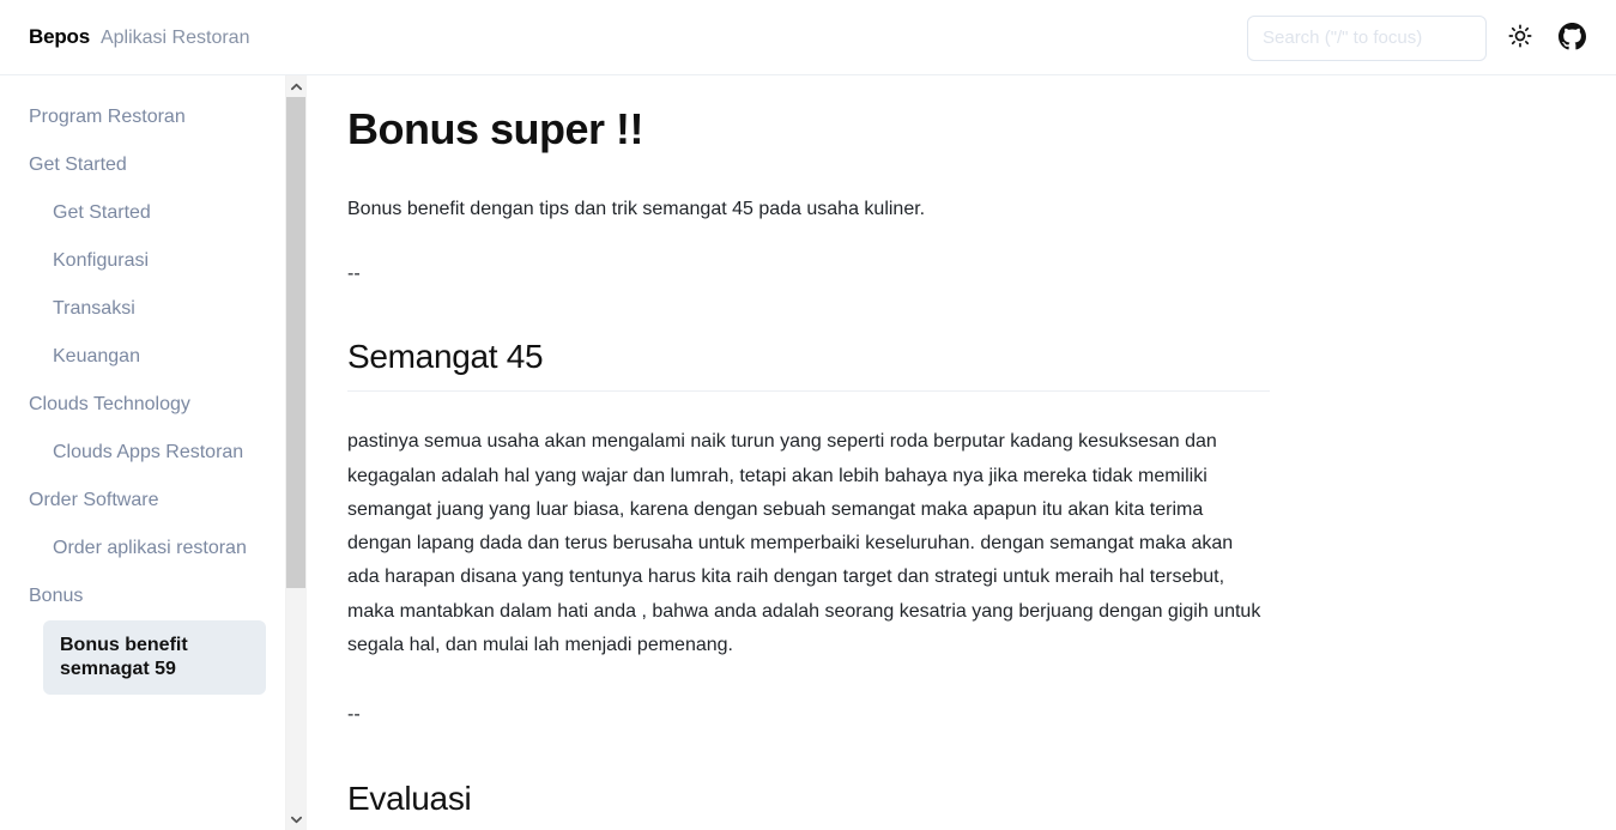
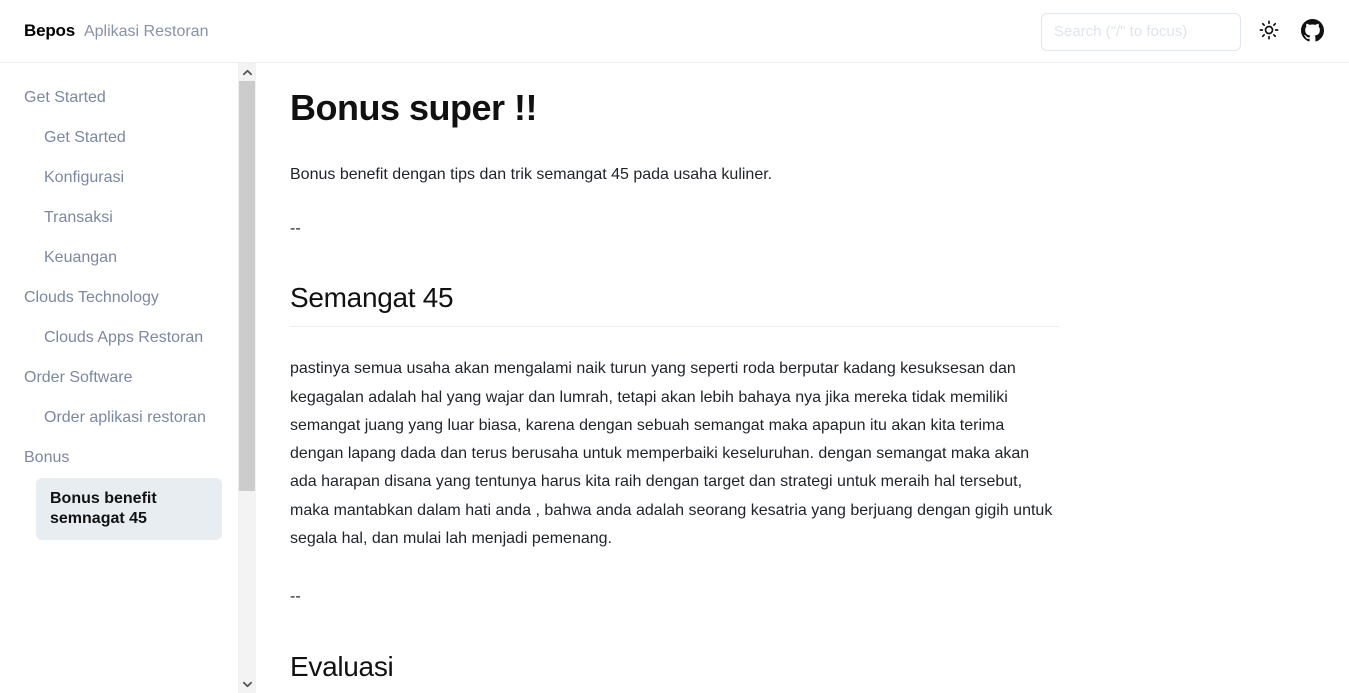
  Bepos
  Aplikasi Restoran
  Search ("/" to focus)
- Program Restoran
  Get Started
  Get Started
  Konfigurasi
  Transaksi
  Keuangan
  Clouds Technology
  Clouds Apps Restoran
  Order Software
  Order aplikasi restoran
  Bonus
- Bonus benefit semnagat 59
+ Bonus benefit semnagat 45
  Bonus super !!
  Bonus benefit dengan tips dan trik semangat 45 pada usaha kuliner.
  --
  Semangat 45
  pastinya semua usaha akan mengalami naik turun yang seperti roda berputar kadang kesuksesan dan kegagalan adalah hal yang wajar dan lumrah, tetapi akan lebih bahaya nya jika mereka tidak memiliki semangat juang yang luar biasa, karena dengan sebuah semangat maka apapun itu akan kita terima dengan lapang dada dan terus berusaha untuk memperbaiki keseluruhan. dengan semangat maka akan ada harapan disana yang tentunya harus kita raih dengan target dan strategi untuk meraih hal tersebut, maka mantabkan dalam hati anda , bahwa anda adalah seorang kesatria yang berjuang dengan gigih untuk segala hal, dan mulai lah menjadi pemenang.
  --
  Evaluasi
